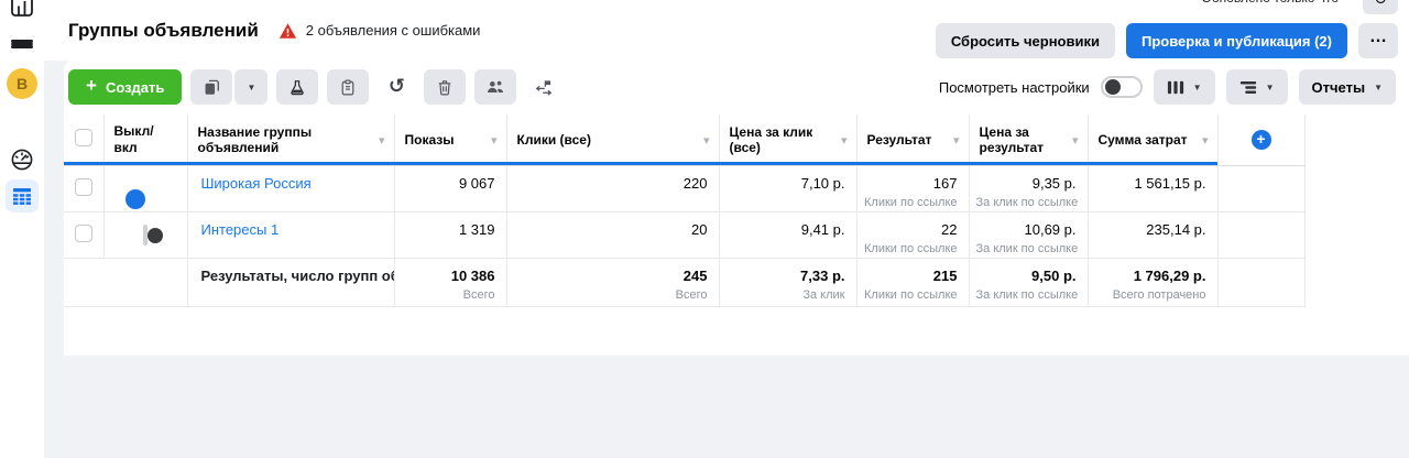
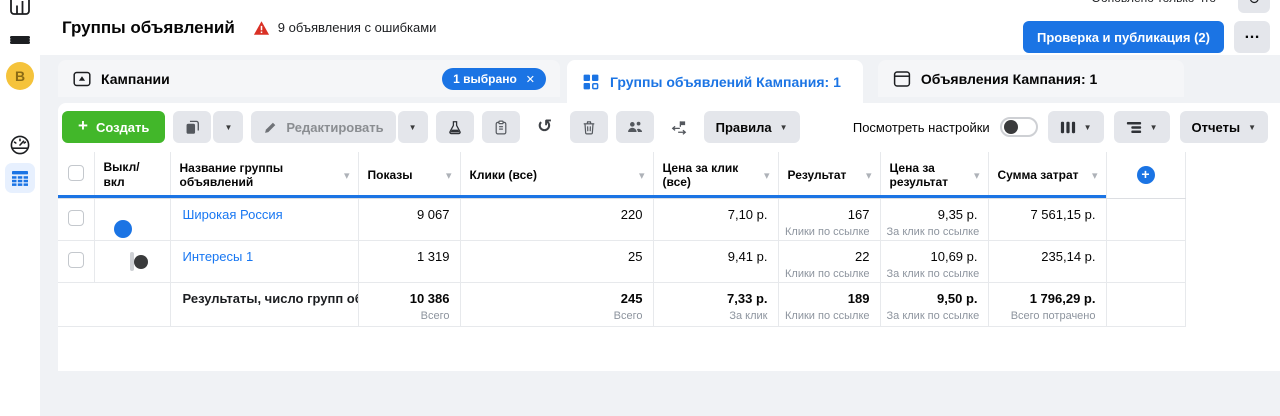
  B
  Группы объявлений
- 2 объявления с ошибками
+ 9 объявления с ошибками
- Сбросить черновики
  Проверка и публикация (2)
+ Кампании
+ 1 выбрано
+ Группы объявлений Кампания: 1
+ Объявления Кампания: 1
  +
  Создать
+ Редактировать
+ Правила
  Посмотреть настройки
  Отчеты
  	Выкл/ вкл	Название группы объявлений	Показы	Клики (все)	Цена за клик (все)	Результат	Цена за результат	Сумма затрат
- 		Широкая Россия	9 067	220	7,10 р.	167Клики по ссылке	9,35 р.За клик по ссылке	1 561,15 р.
+ 		Широкая Россия	9 067	220	7,10 р.	167Клики по ссылке	9,35 р.За клик по ссылке	7 561,15 р.
- 		Интересы 1	1 319	20	9,41 р.	22Клики по ссылке	10,69 р.За клик по ссылке	235,14 р.
+ 		Интересы 1	1 319	25	9,41 р.	22Клики по ссылке	10,69 р.За клик по ссылке	235,14 р.
- 	Результаты, число групп о	10 386Всего	245Всего	7,33 р.За клик	215Клики по ссылке	9,50 р.За клик по ссылке	1 796,29 р.Всего потрачено
+ 	Результаты, число групп о	10 386Всего	245Всего	7,33 р.За клик	189Клики по ссылке	9,50 р.За клик по ссылке	1 796,29 р.Всего потрачено
